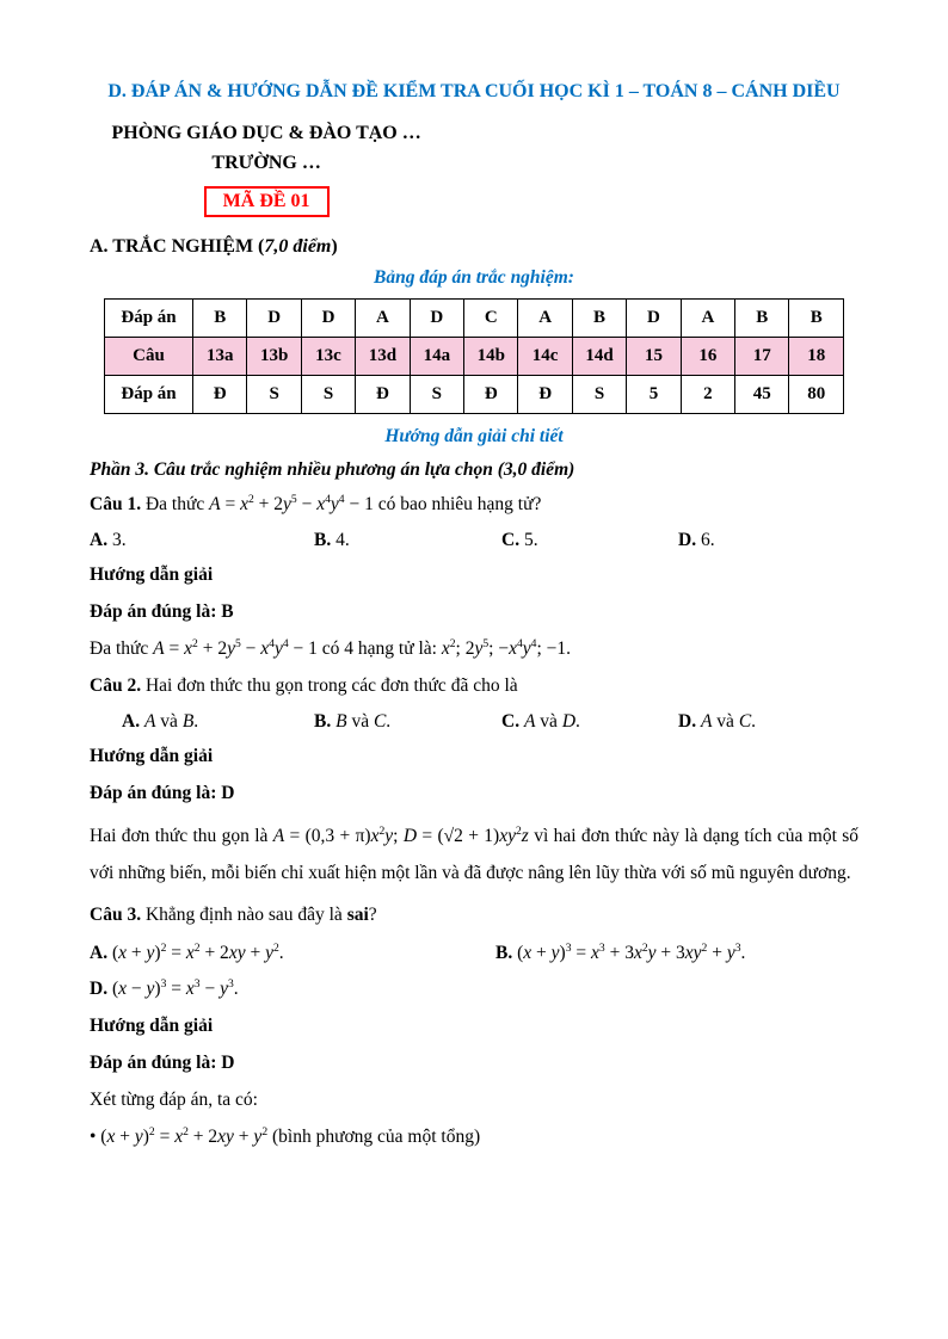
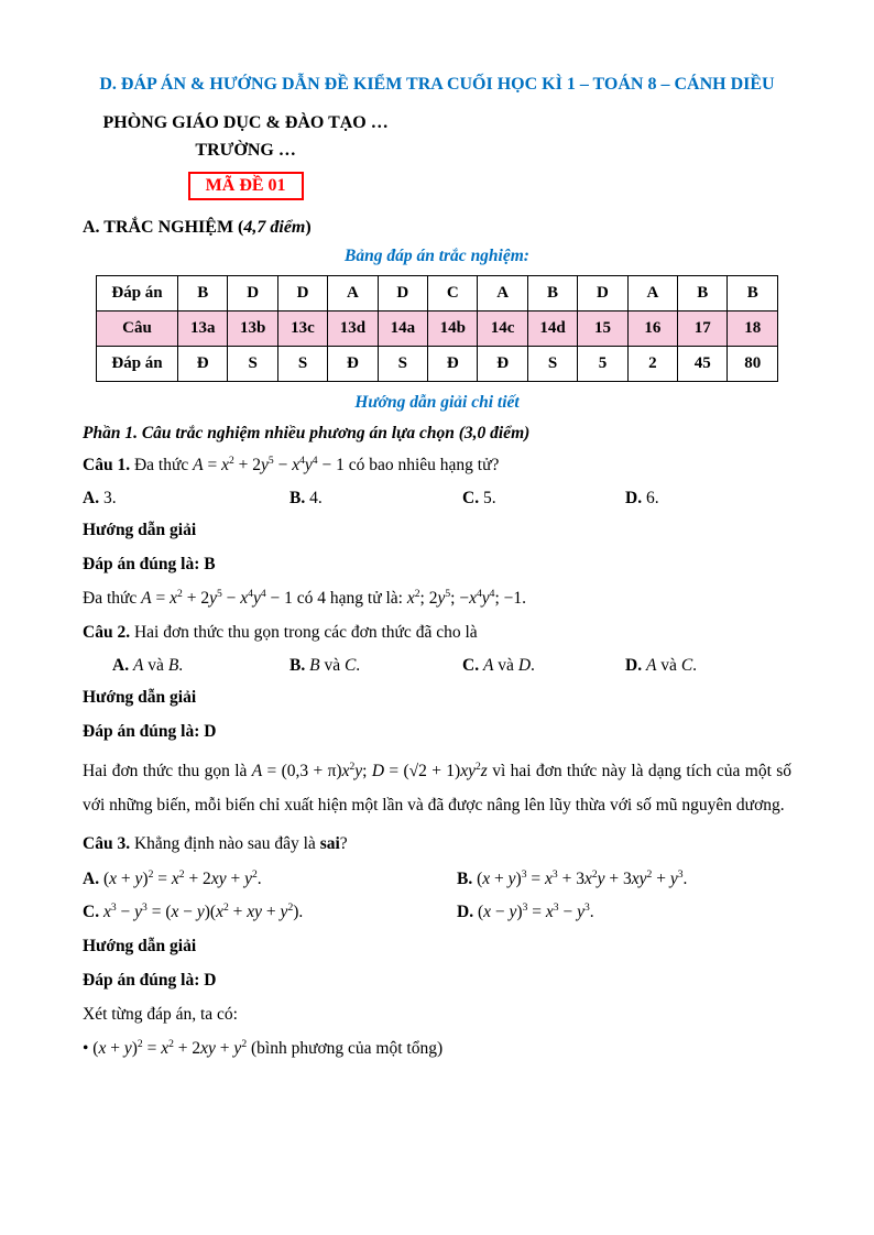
  D. ĐÁP ÁN & HƯỚNG DẪN ĐỀ KIỂM TRA CUỐI HỌC KÌ 1 – TOÁN 8 – CÁNH DIỀU
  PHÒNG GIÁO DỤC & ĐÀO TẠO …
  TRƯỜNG …
  MÃ ĐỀ 01
- A. TRẮC NGHIỆM (7,0 điểm)
+ A. TRẮC NGHIỆM (4,7 điểm)
  Bảng đáp án trắc nghiệm:
  Đáp án	B	D	D	A	D	C	A	B	D	A	B	B
  Câu	13a	13b	13c	13d	14a	14b	14c	14d	15	16	17	18
  Đáp án	Đ	S	S	Đ	S	Đ	Đ	S	5	2	45	80
  Hướng dẫn giải chi tiết
- Phần 3. Câu trắc nghiệm nhiều phương án lựa chọn (3,0 điểm)
+ Phần 1. Câu trắc nghiệm nhiều phương án lựa chọn (3,0 điểm)
  Câu 1. Đa thức A = x2 + 2y5 − x4y4 − 1 có bao nhiêu hạng tử?
  A. 3.
  B. 4.
  C. 5.
  D. 6.
  Hướng dẫn giải
  Đáp án đúng là: B
  Đa thức A = x2 + 2y5 − x4y4 − 1 có 4 hạng tử là: x2; 2y5; −x4y4; −1.
  Câu 2. Hai đơn thức thu gọn trong các đơn thức đã cho là
  A. A và B.
  B. B và C.
  C. A và D.
  D. A và C.
  Hướng dẫn giải
  Đáp án đúng là: D
  Hai đơn thức thu gọn là A = (0,3 + π)x2y; D = (√2 + 1)xy2z vì hai đơn thức này là dạng tích của một số với những biến, mỗi biến chỉ xuất hiện một lần và đã được nâng lên lũy thừa với số mũ nguyên dương.
  Câu 3. Khẳng định nào sau đây là sai?
  A. (x + y)2 = x2 + 2xy + y2.
  B. (x + y)3 = x3 + 3x2y + 3xy2 + y3.
+ C. x3 − y3 = (x − y)(x2 + xy + y2).
  D. (x − y)3 = x3 − y3.
  Hướng dẫn giải
  Đáp án đúng là: D
  Xét từng đáp án, ta có:
  • (x + y)2 = x2 + 2xy + y2 (bình phương của một tổng)
